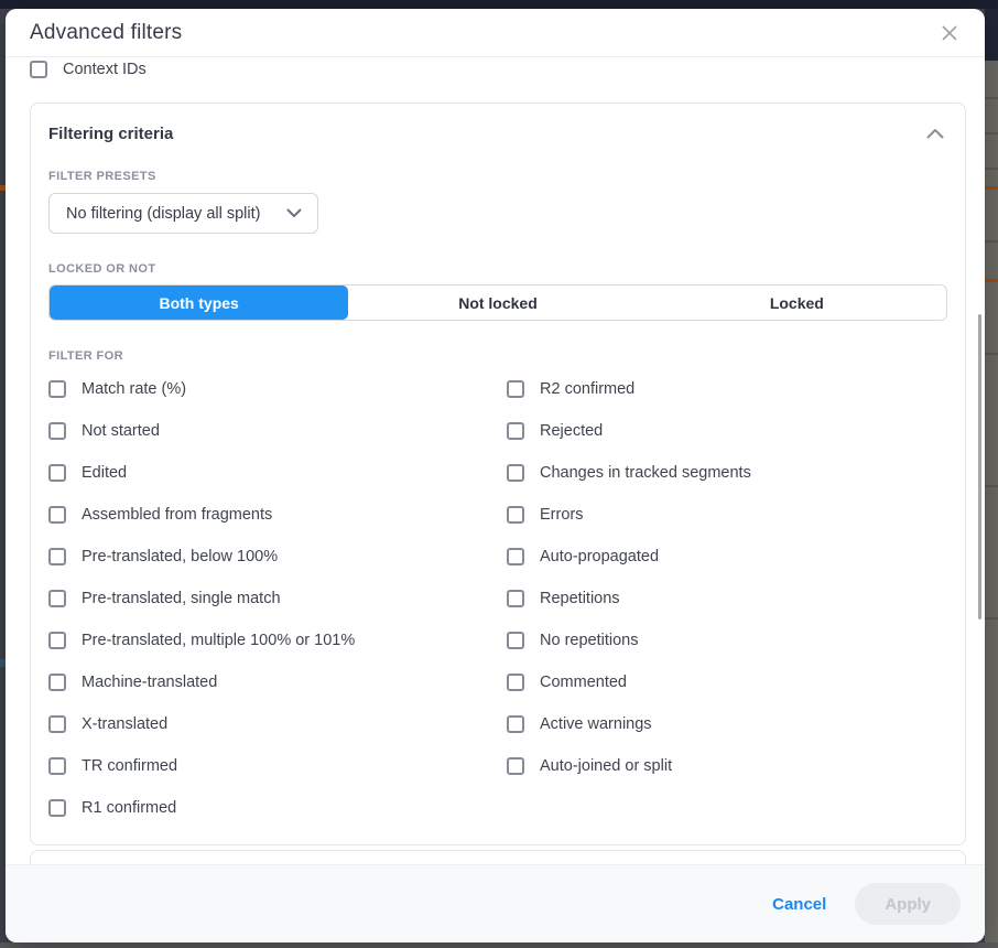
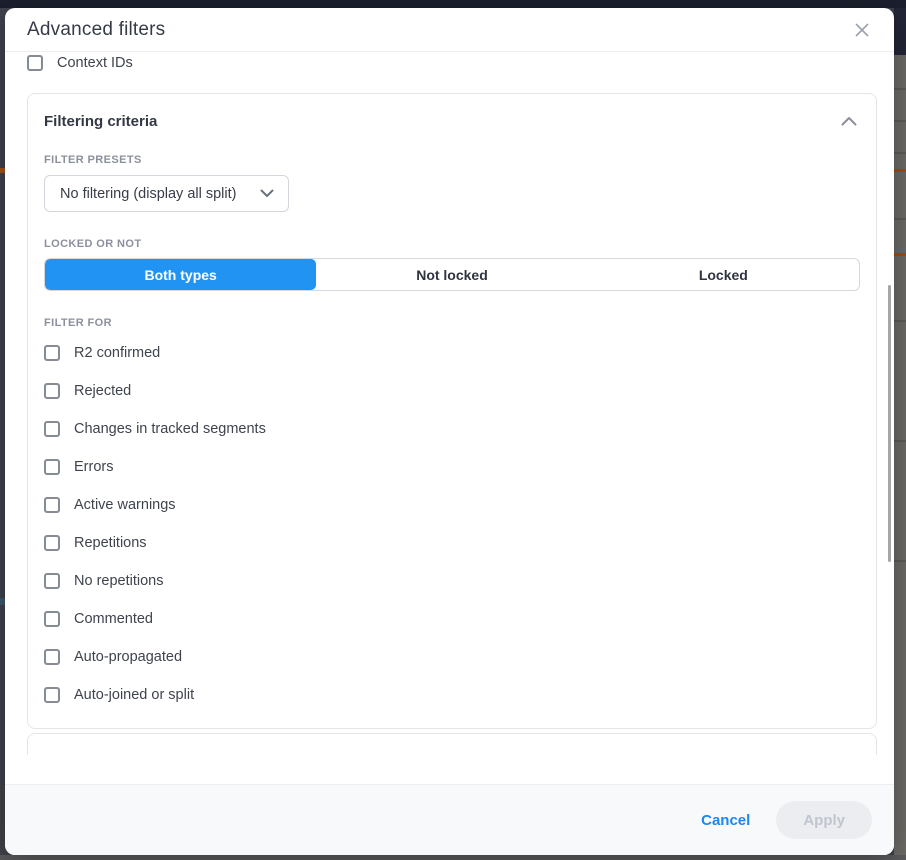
  Advanced filters
  Context IDs
  Filtering criteria
  FILTER PRESETS
  No filtering (display all split)
  LOCKED OR NOT
  Both types
  Not locked
  Locked
  FILTER FOR
- Match rate (%)
- Not started
- Edited
- Assembled from fragments
- Pre-translated, below 100%
- Pre-translated, single match
- Pre-translated, multiple 100% or 101%
- Machine-translated
- X-translated
- TR confirmed
- R1 confirmed
  R2 confirmed
  Rejected
  Changes in tracked segments
  Errors
- Auto-propagated
+ Active warnings
  Repetitions
  No repetitions
  Commented
- Active warnings
+ Auto-propagated
  Auto-joined or split
  Cancel
  Apply
